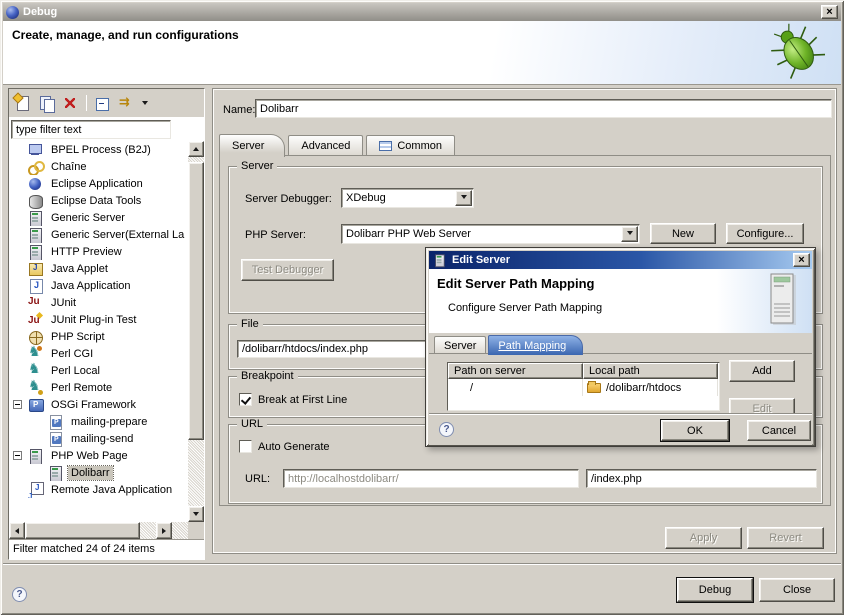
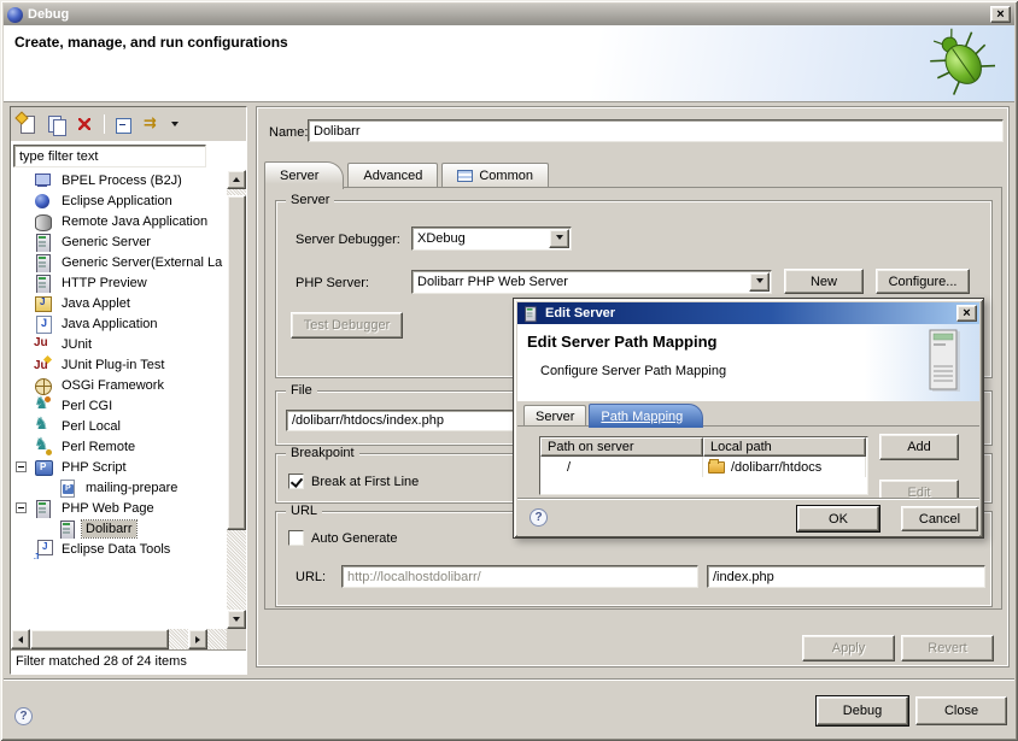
  Debug
  ×
  Create, manage, and run configurations
  type filter text
  BPEL Process (B2J)
- Chaîne
  Eclipse Application
- Eclipse Data Tools
+ Remote Java Application
  Generic Server
  Generic Server(External La
  HTTP Preview
  Java Applet
  Java Application
  JUnit
  JUnit Plug-in Test
- PHP Script
+ OSGi Framework
  Perl CGI
  Perl Local
  Perl Remote
- OSGi Framework
+ PHP Script
  mailing-prepare
- mailing-send
  PHP Web Page
  Dolibarr
- Remote Java Application
+ Eclipse Data Tools
- Filter matched 24 of 24 items
+ Filter matched 28 of 24 items
  Name:
  Dolibarr
  Server
  Advanced
  Common
  Server
  Server Debugger:
  XDebug
  PHP Server:
  Dolibarr PHP Web Server
  New
  Configure...
  Test Debugger
  File
  /dolibarr/htdocs/index.php
  Breakpoint
  Break at First Line
  URL
  Auto Generate
  URL:
  http://localhostdolibarr/
  /index.php
  Apply
  Revert
  Edit Server
  ×
  Edit Server Path Mapping
  Configure Server Path Mapping
  Server
  Path Mapping
  Path on server
  Local path
  /
  /dolibarr/htdocs
  Add
  Edit
  ?
  OK
  Cancel
  ?
  Debug
  Close
